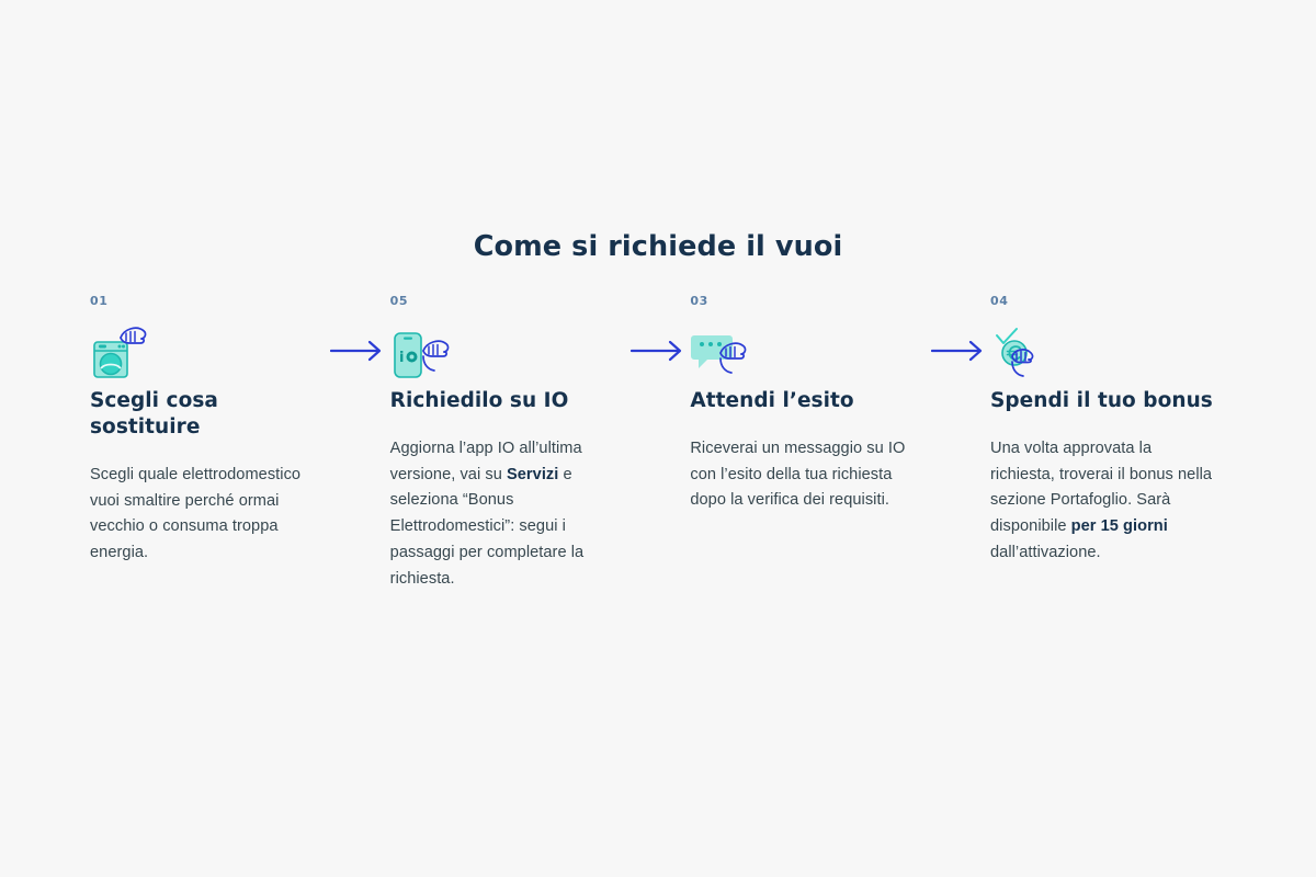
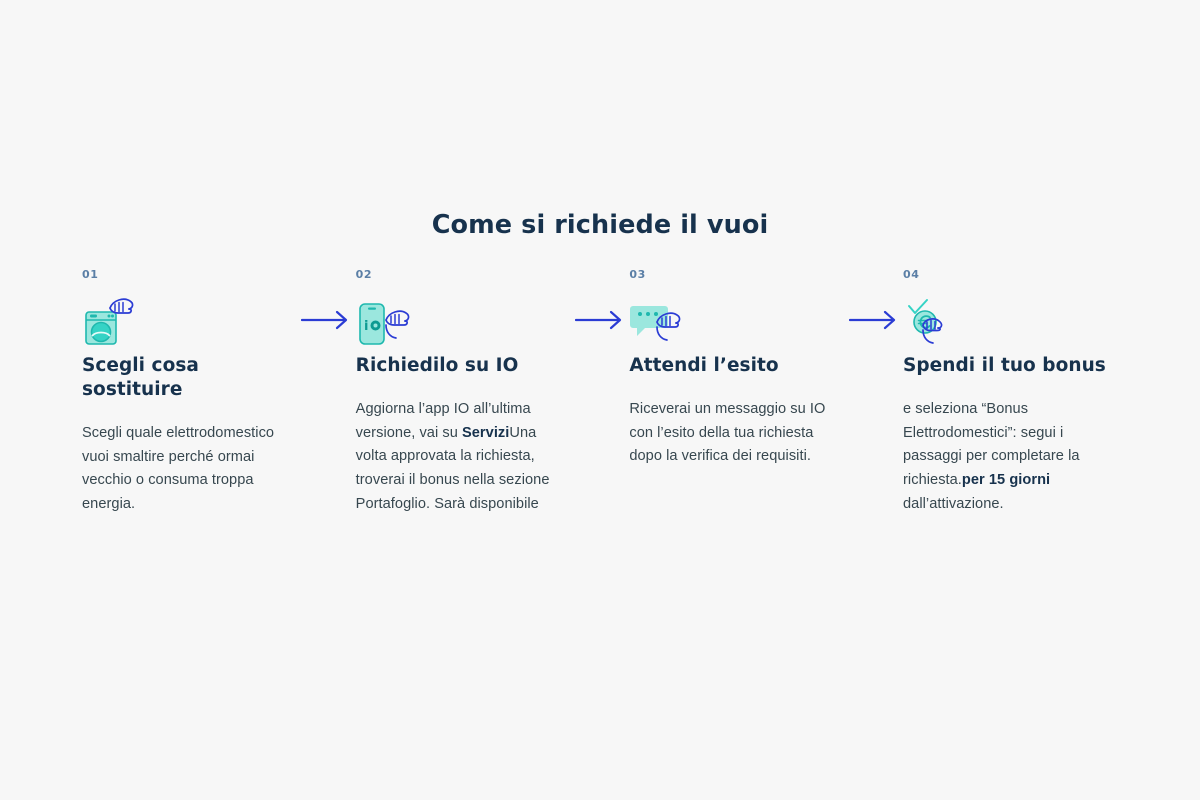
  Come si richiede il vuoi
  01
  Scegli cosa sostituire
  Scegli quale elettrodomestico vuoi smaltire perché ormai vecchio o consuma troppa energia.
- 05
+ 02
  i
  Richiedilo su IO
- Aggiorna l’app IO all’ultima versione, vai su Servizi e seleziona “Bonus Elettrodomestici”: segui i passaggi per completare la richiesta.
+ Aggiorna l’app IO all’ultima versione, vai su ServiziUna volta approvata la richiesta, troverai il bonus nella sezione Portafoglio. Sarà disponibile
  03
  Attendi l’esito
  Riceverai un messaggio su IO con l’esito della tua richiesta dopo la verifica dei requisiti.
  04
  Spendi il tuo bonus
- Una volta approvata la richiesta, troverai il bonus nella sezione Portafoglio. Sarà disponibile per 15 giorni dall’attivazione.
+ e seleziona “Bonus Elettrodomestici”: segui i passaggi per completare la richiesta.per 15 giorni dall’attivazione.
